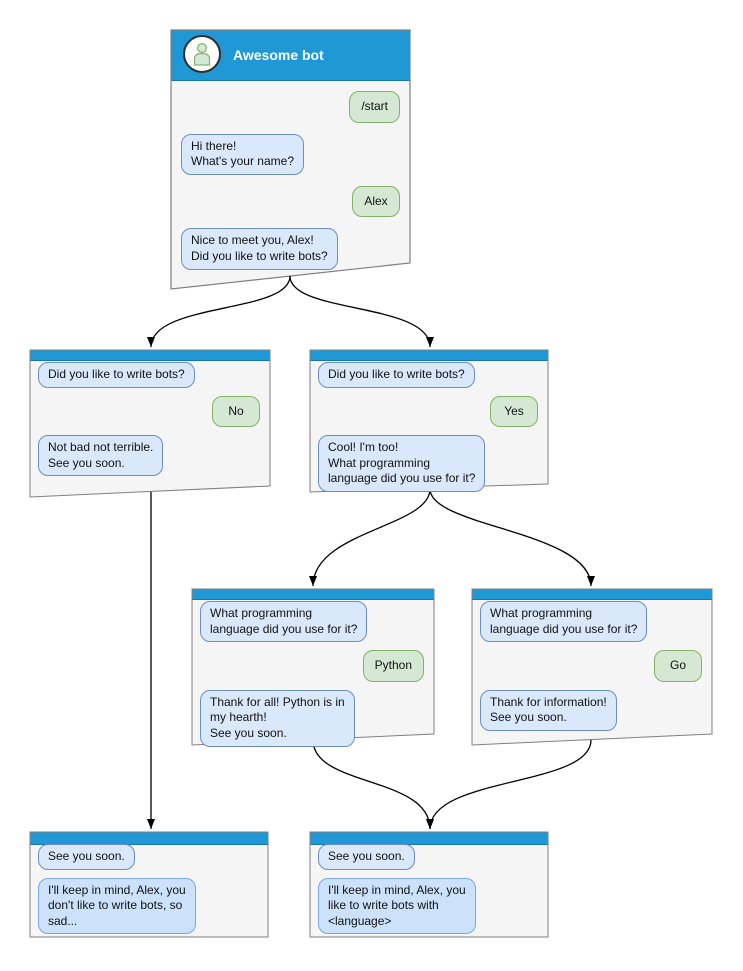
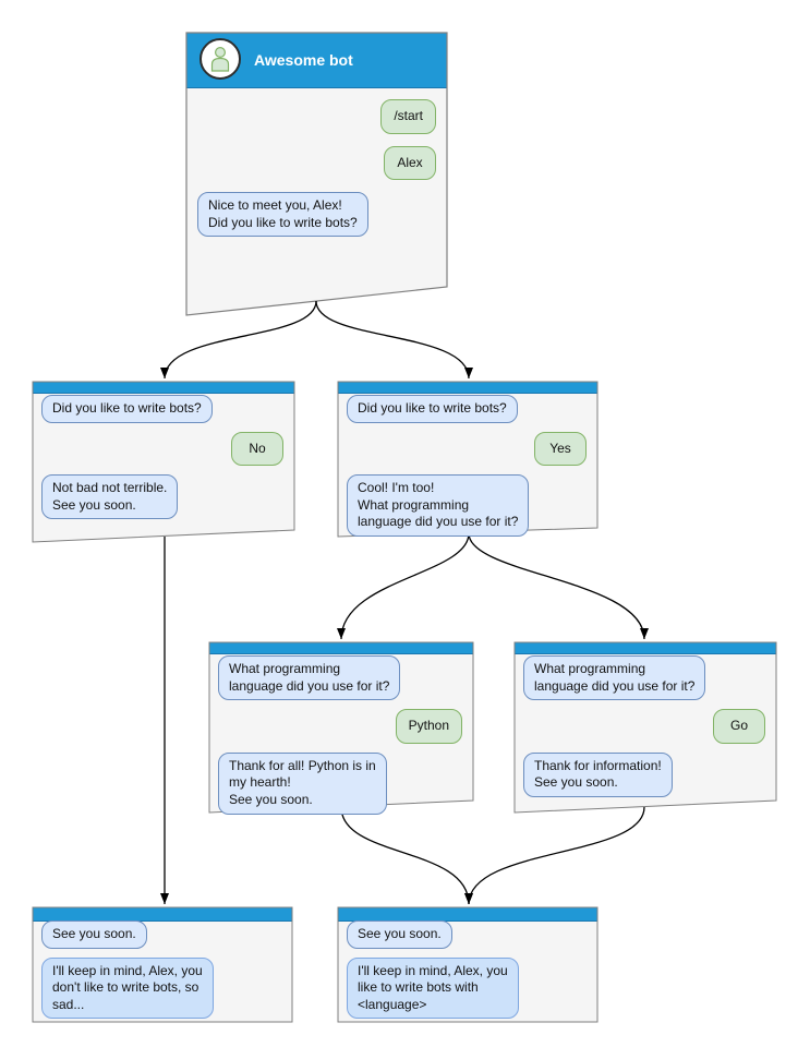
  Awesome bot
  /start
- Hi there!
- What's your name?
  Alex
  Nice to meet you, Alex!
  Did you like to write bots?
  Did you like to write bots?
  No
  Not bad not terrible.
  See you soon.
  Did you like to write bots?
  Yes
  Cool! I'm too!
  What programming
  language did you use for it?
  What programming
  language did you use for it?
  Python
  Thank for all! Python is in
  my hearth!
  See you soon.
  What programming
  language did you use for it?
  Go
  Thank for information!
  See you soon.
  See you soon.
  I'll keep in mind, Alex, you
  don't like to write bots, so
  sad...
  See you soon.
  I'll keep in mind, Alex, you
  like to write bots with
  <language>
